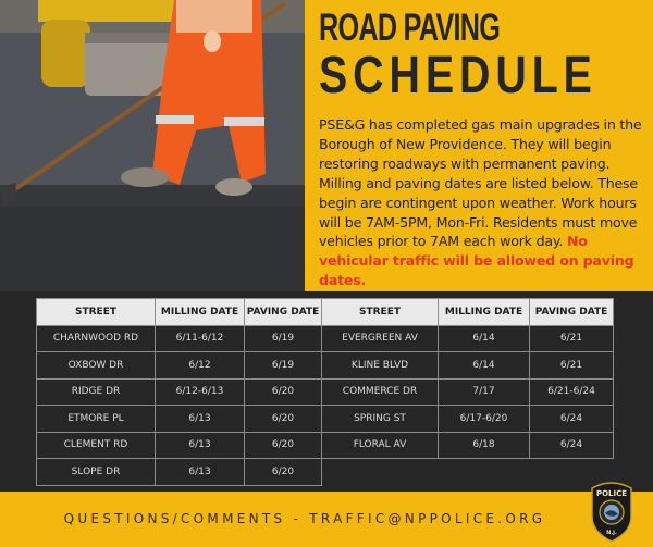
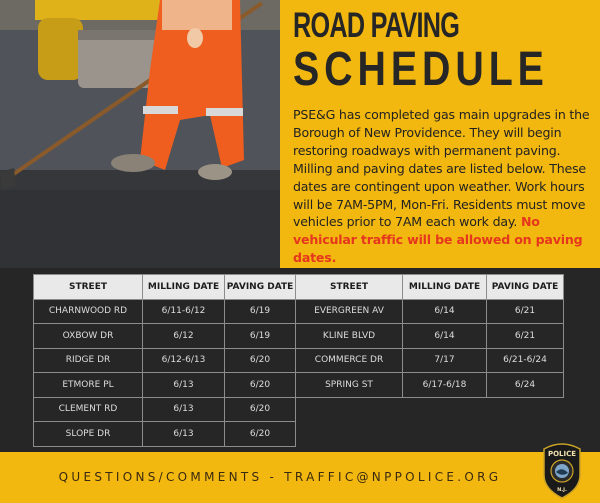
  ROAD PAVING
  SCHEDULE
- PSE&G has completed gas main upgrades in the Borough of New Providence. They will begin restoring roadways with permanent paving. Milling and paving dates are listed below. These begin are contingent upon weather. Work hours will be 7AM-5PM, Mon-Fri. Residents must move vehicles prior to 7AM each work day. No vehicular traffic will be allowed on paving dates.
+ PSE&G has completed gas main upgrades in the Borough of New Providence. They will begin restoring roadways with permanent paving. Milling and paving dates are listed below. These dates are contingent upon weather. Work hours will be 7AM-5PM, Mon-Fri. Residents must move vehicles prior to 7AM each work day. No vehicular traffic will be allowed on paving dates.
  STREET	MILLING DATE	PAVING DATE
  CHARNWOOD RD	6/11-6/12	6/19
  OXBOW DR	6/12	6/19
  RIDGE DR	6/12-6/13	6/20
  ETMORE PL	6/13	6/20
  CLEMENT RD	6/13	6/20
  SLOPE DR	6/13	6/20
  STREET	MILLING DATE	PAVING DATE
  EVERGREEN AV	6/14	6/21
  KLINE BLVD	6/14	6/21
  COMMERCE DR	7/17	6/21-6/24
- SPRING ST	6/17-6/20	6/24
+ SPRING ST	6/17-6/18	6/24
- FLORAL AV	6/18	6/24
  QUESTIONS/COMMENTS - TRAFFIC@NPPOLICE.ORG
  POLICE
